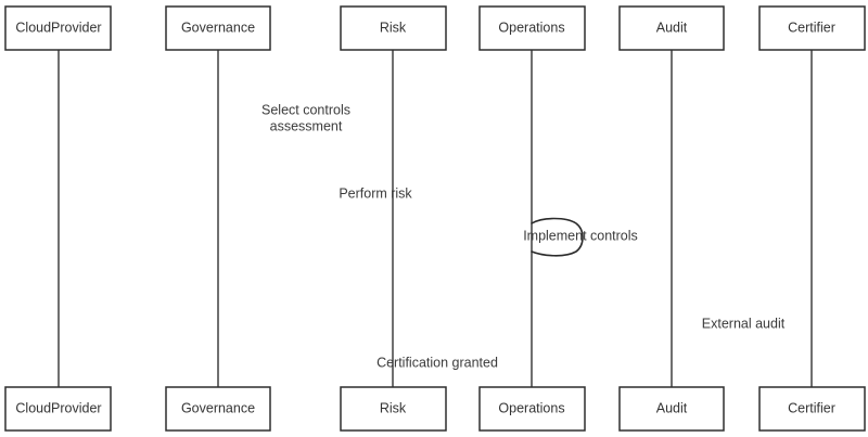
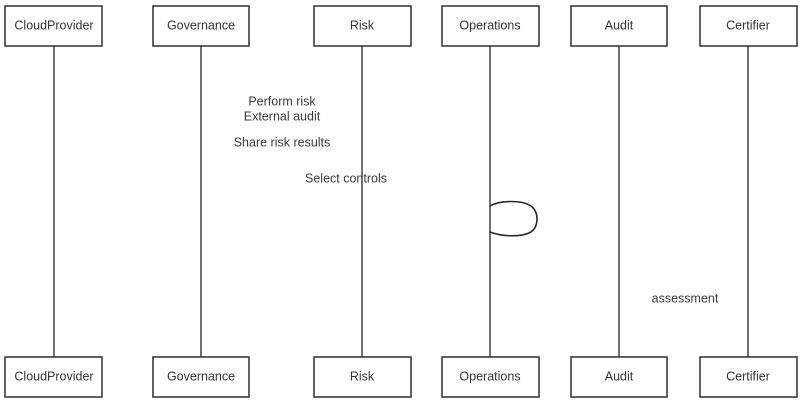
  CloudProvider
  Governance
  Risk
  Operations
  Audit
  Certifier
- Select controls
+ Perform risk
- assessment
+ External audit
+ Share risk results
- Perform risk
+ Select controls
- Implement controls
- External audit
+ assessment
- Certification granted
  CloudProvider
  Governance
  Risk
  Operations
  Audit
  Certifier
